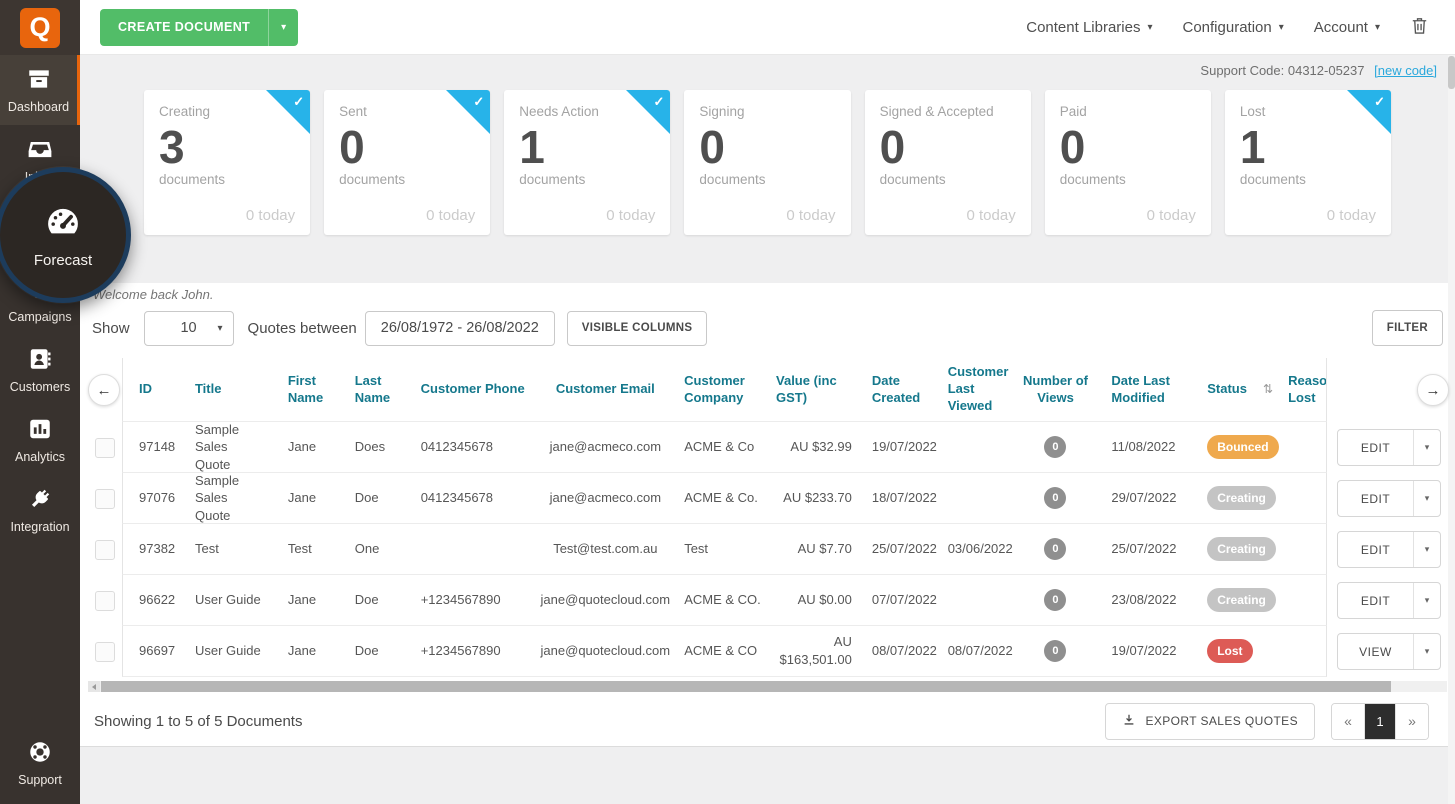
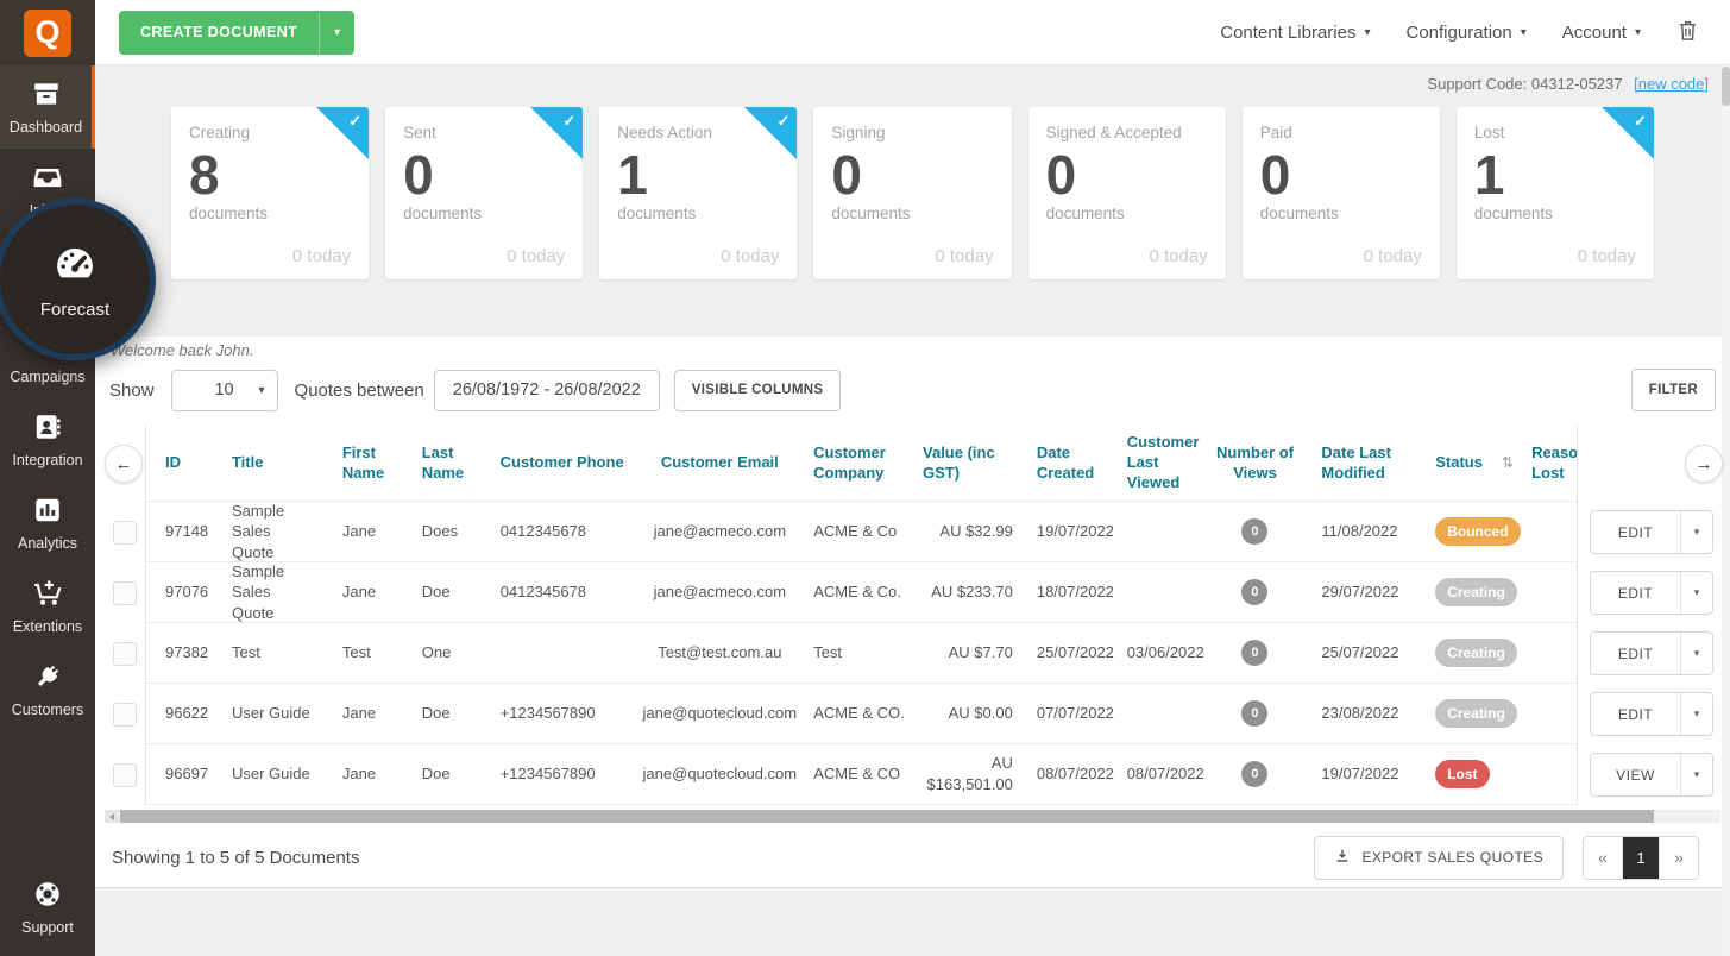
  Q
  Dashboard
  Campaigns
- Customers
+ Integration
  Analytics
+ Extentions
- Integration
+ Customers
  Support
  Forecast
  CREATE DOCUMENT
  ▾
  Content Libraries
  ▾
  Configuration
  ▾
  Account
  ▾
  Support Code: 04312-05237 [new code]
  Creating
- 3
+ 8
  documents
  0 today
  ✓
  Sent
  0
  documents
  0 today
  ✓
  Needs Action
  1
  documents
  0 today
  ✓
  Signing
  0
  documents
  0 today
  Signed & Accepted
  0
  documents
  0 today
  Paid
  0
  documents
  0 today
  Lost
  1
  documents
  0 today
  ✓
  Welcome back John.
  Show
  10
  ▾
  Quotes between
  26/08/1972 - 26/08/2022
  VISIBLE COLUMNS
  FILTER
  ←
  →
  ID
  Title
  First Name
  Last Name
  Customer Phone
  Customer Email
  Customer Company
  Value (inc GST)
  Date Created
  Customer Last Viewed
  Number of Views
  Date Last Modified
  Status
  ⇅
  Reaso Lost
  97148
  Sample Sales Quote
  Jane
  Does
  0412345678
  jane@acmeco.com
  ACME & Co
  AU $32.99
  19/07/2022
  0
  11/08/2022
  Bounced
  EDIT
  ▾
  97076
  Sample Sales Quote
  Jane
  Doe
  0412345678
  jane@acmeco.com
  ACME & Co.
  AU $233.70
  18/07/2022
  0
  29/07/2022
  Creating
  EDIT
  ▾
  97382
  Test
  Test
  One
  Test@test.com.au
  Test
  AU $7.70
  25/07/2022
  03/06/2022
  0
  25/07/2022
  Creating
  EDIT
  ▾
  96622
  User Guide
  Jane
  Doe
  +1234567890
  jane@quotecloud.com
  ACME & CO.
  AU $0.00
  07/07/2022
  0
  23/08/2022
  Creating
  EDIT
  ▾
  96697
  User Guide
  Jane
  Doe
  +1234567890
  jane@quotecloud.com
  ACME & CO
  AU $163,501.00
  08/07/2022
  08/07/2022
  0
  19/07/2022
  Lost
  VIEW
  ▾
  Showing 1 to 5 of 5 Documents
  EXPORT SALES QUOTES
  «
  1
  »
